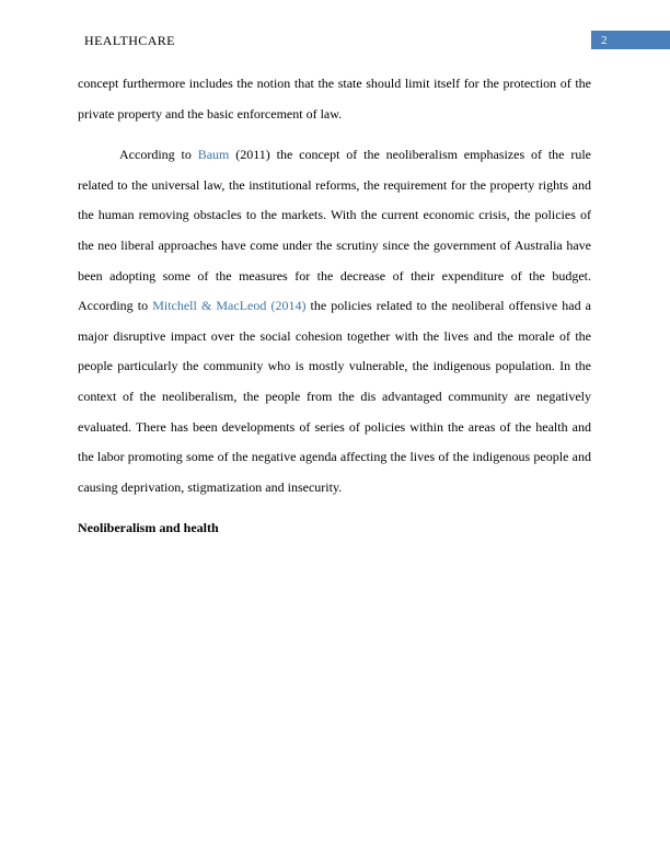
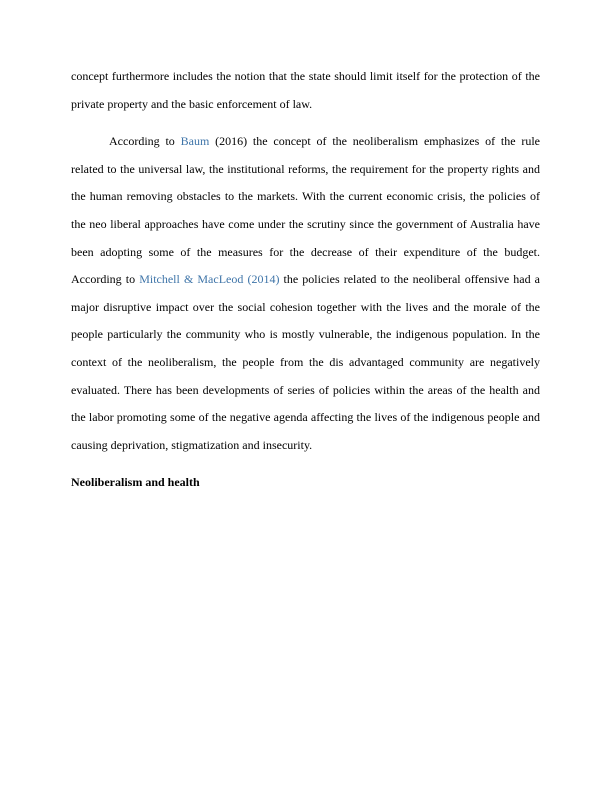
- HEALTHCARE
- 2
  concept furthermore includes the notion that the state should limit itself for the protection of the private property and the basic enforcement of law.
- According to Baum (2011) the concept of the neoliberalism emphasizes of the rule related to the universal law, the institutional reforms, the requirement for the property rights and the human removing obstacles to the markets. With the current economic crisis, the policies of the neo liberal approaches have come under the scrutiny since the government of Australia have been adopting some of the measures for the decrease of their expenditure of the budget. According to Mitchell & MacLeod (2014) the policies related to the neoliberal offensive had a major disruptive impact over the social cohesion together with the lives and the morale of the people particularly the community who is mostly vulnerable, the indigenous population. In the context of the neoliberalism, the people from the dis advantaged community are negatively evaluated. There has been developments of series of policies within the areas of the health and the labor promoting some of the negative agenda affecting the lives of the indigenous people and causing deprivation, stigmatization and insecurity.
+ According to Baum (2016) the concept of the neoliberalism emphasizes of the rule related to the universal law, the institutional reforms, the requirement for the property rights and the human removing obstacles to the markets. With the current economic crisis, the policies of the neo liberal approaches have come under the scrutiny since the government of Australia have been adopting some of the measures for the decrease of their expenditure of the budget. According to Mitchell & MacLeod (2014) the policies related to the neoliberal offensive had a major disruptive impact over the social cohesion together with the lives and the morale of the people particularly the community who is mostly vulnerable, the indigenous population. In the context of the neoliberalism, the people from the dis advantaged community are negatively evaluated. There has been developments of series of policies within the areas of the health and the labor promoting some of the negative agenda affecting the lives of the indigenous people and causing deprivation, stigmatization and insecurity.
  Neoliberalism and health
